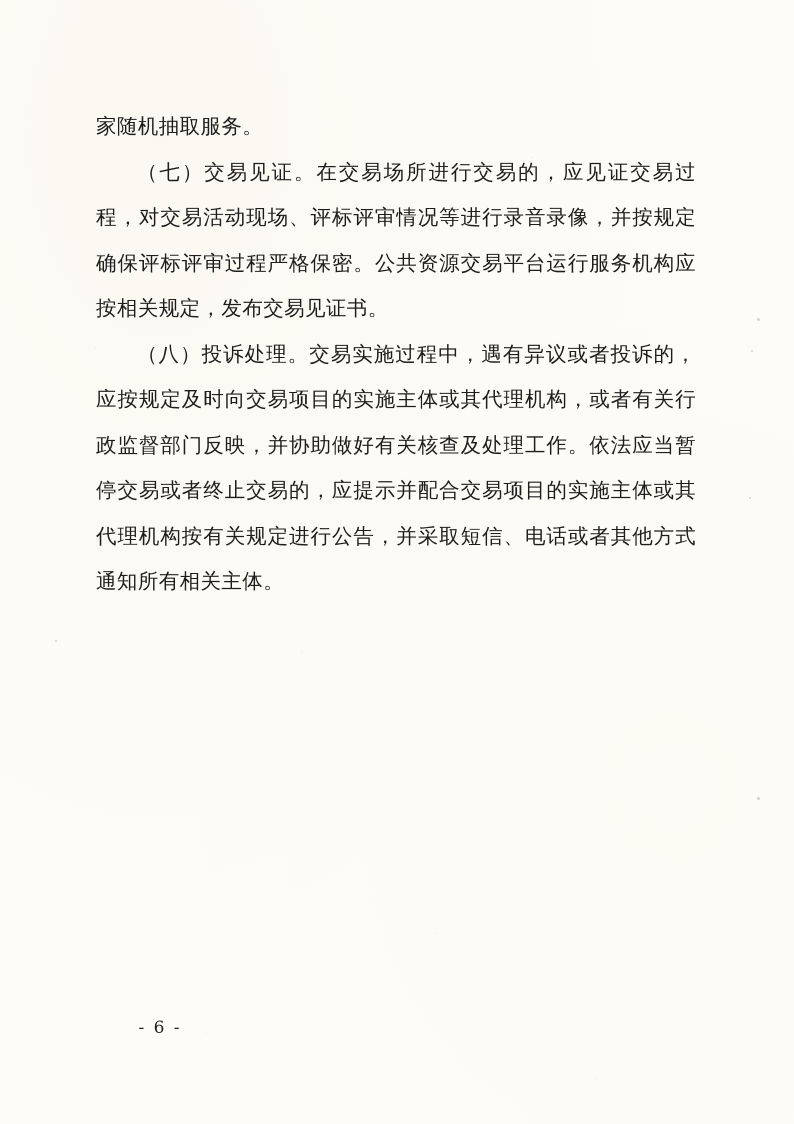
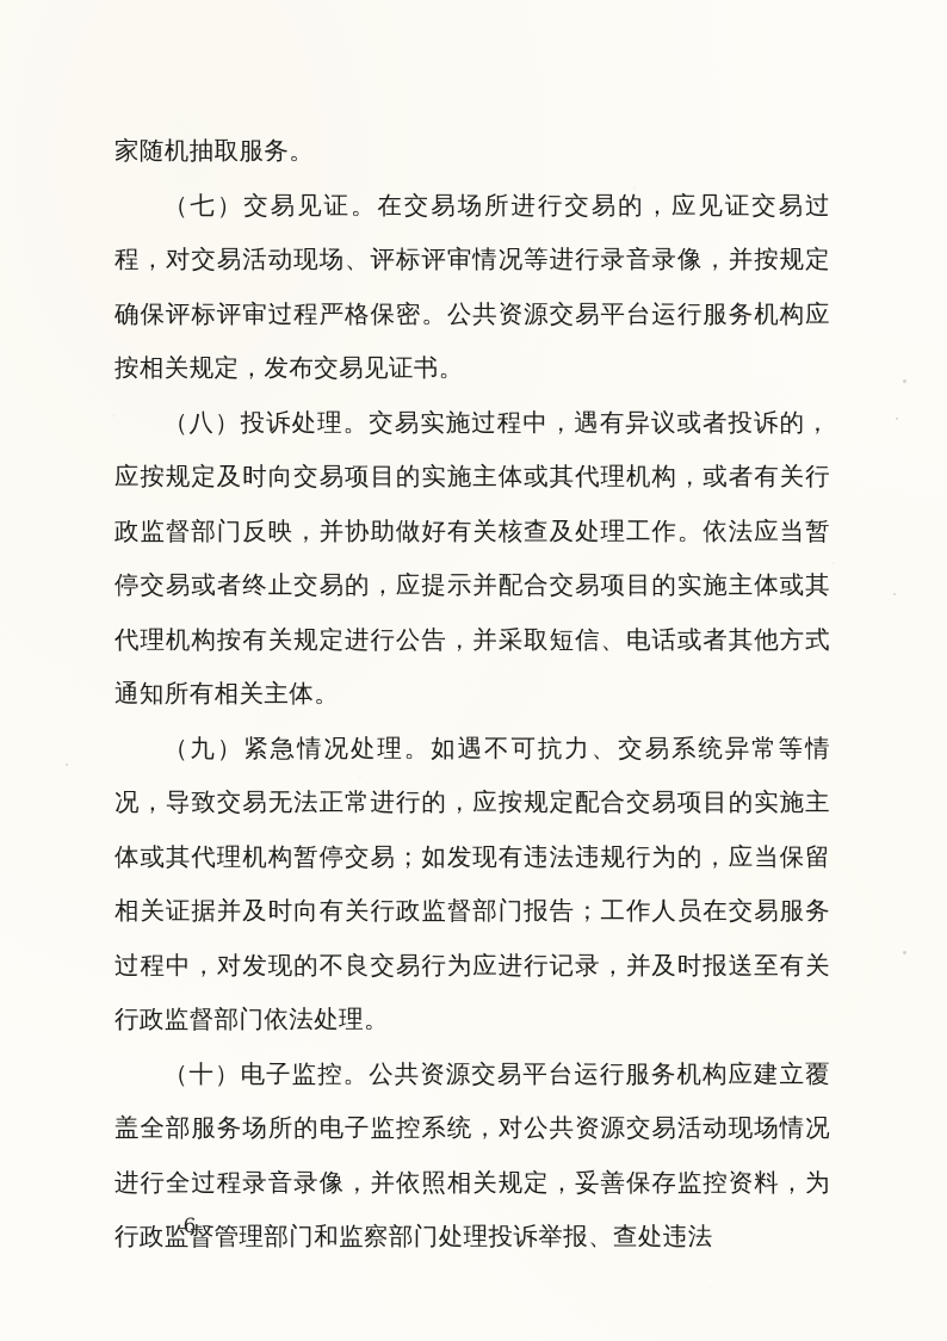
  家随机抽取服务。
  （七）交易见证。在交易场所进行交易的，应见证交易过程，对交易活动现场、评标评审情况等进行录音录像，并按规定确保评标评审过程严格保密。公共资源交易平台运行服务机构应按相关规定，发布交易见证书。
  （八）投诉处理。交易实施过程中，遇有异议或者投诉的，应按规定及时向交易项目的实施主体或其代理机构，或者有关行政监督部门反映，并协助做好有关核查及处理工作。依法应当暂停交易或者终止交易的，应提示并配合交易项目的实施主体或其代理机构按有关规定进行公告，并采取短信、电话或者其他方式通知所有相关主体。
+ （九）紧急情况处理。如遇不可抗力、交易系统异常等情况，导致交易无法正常进行的，应按规定配合交易项目的实施主体或其代理机构暂停交易；如发现有违法违规行为的，应当保留相关证据并及时向有关行政监督部门报告；工作人员在交易服务过程中，对发现的不良交易行为应进行记录，并及时报送至有关行政监督部门依法处理。
+ （十）电子监控。公共资源交易平台运行服务机构应建立覆盖全部服务场所的电子监控系统，对公共资源交易活动现场情况进行全过程录音录像，并依照相关规定，妥善保存监控资料，为行政监督管理部门和监察部门处理投诉举报、查处违法
  - 6 -
